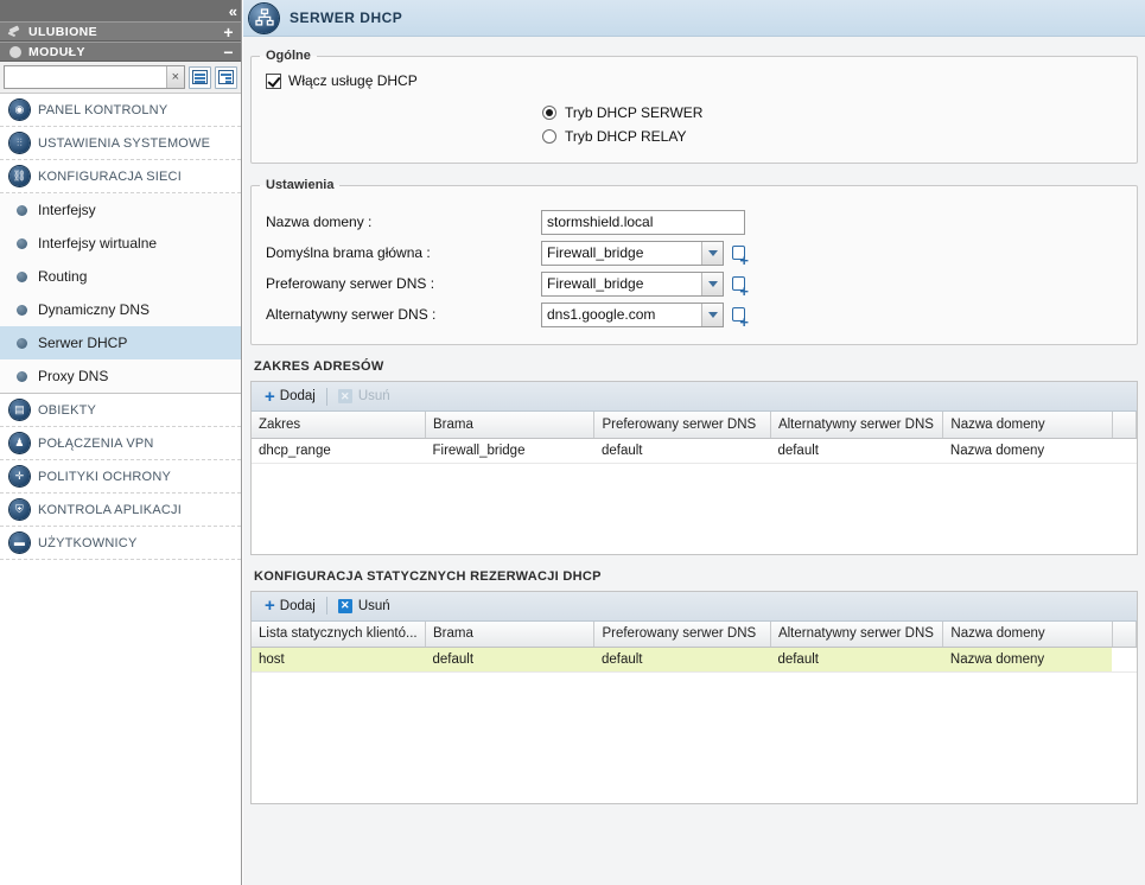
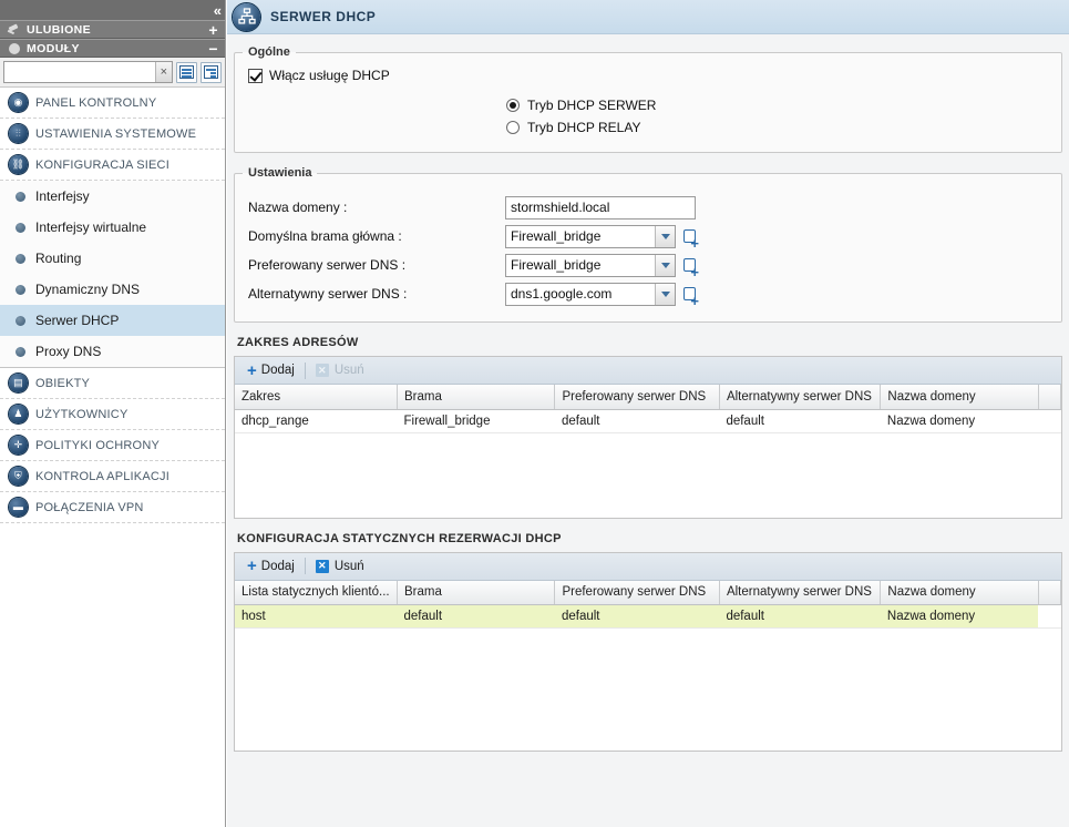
  «
  ULUBIONE
  +
  MODUŁY
  −
  ×
  ◉
  PANEL KONTROLNY
  ⫶⫶
  USTAWIENIA SYSTEMOWE
  ⛓
  KONFIGURACJA SIECI
  Interfejsy
  Interfejsy wirtualne
  Routing
  Dynamiczny DNS
  Serwer DHCP
  Proxy DNS
  ▤
  OBIEKTY
  ♟
- POŁĄCZENIA VPN
+ UŻYTKOWNICY
  ✛
  POLITYKI OCHRONY
  ⛨
  KONTROLA APLIKACJI
  ▬
- UŻYTKOWNICY
+ POŁĄCZENIA VPN
  SERWER DHCP
  Ogólne
  Włącz usługę DHCP
  Tryb DHCP SERWER
  Tryb DHCP RELAY
  Ustawienia
  Nazwa domeny :
  stormshield.local
  Domyślna brama główna :
  Firewall_bridge
  +
  Preferowany serwer DNS :
  Firewall_bridge
  +
  Alternatywny serwer DNS :
  dns1.google.com
  +
  ZAKRES ADRESÓW
  +
  Dodaj
  ✕
  Usuń
  Zakres	Brama	Preferowany serwer DNS	Alternatywny serwer DNS	Nazwa domeny
  dhcp_range	Firewall_bridge	default	default	Nazwa domeny
  KONFIGURACJA STATYCZNYCH REZERWACJI DHCP
  +
  Dodaj
  ✕
  Usuń
  Lista statycznych klientó...	Brama	Preferowany serwer DNS	Alternatywny serwer DNS	Nazwa domeny
  host	default	default	default	Nazwa domeny
